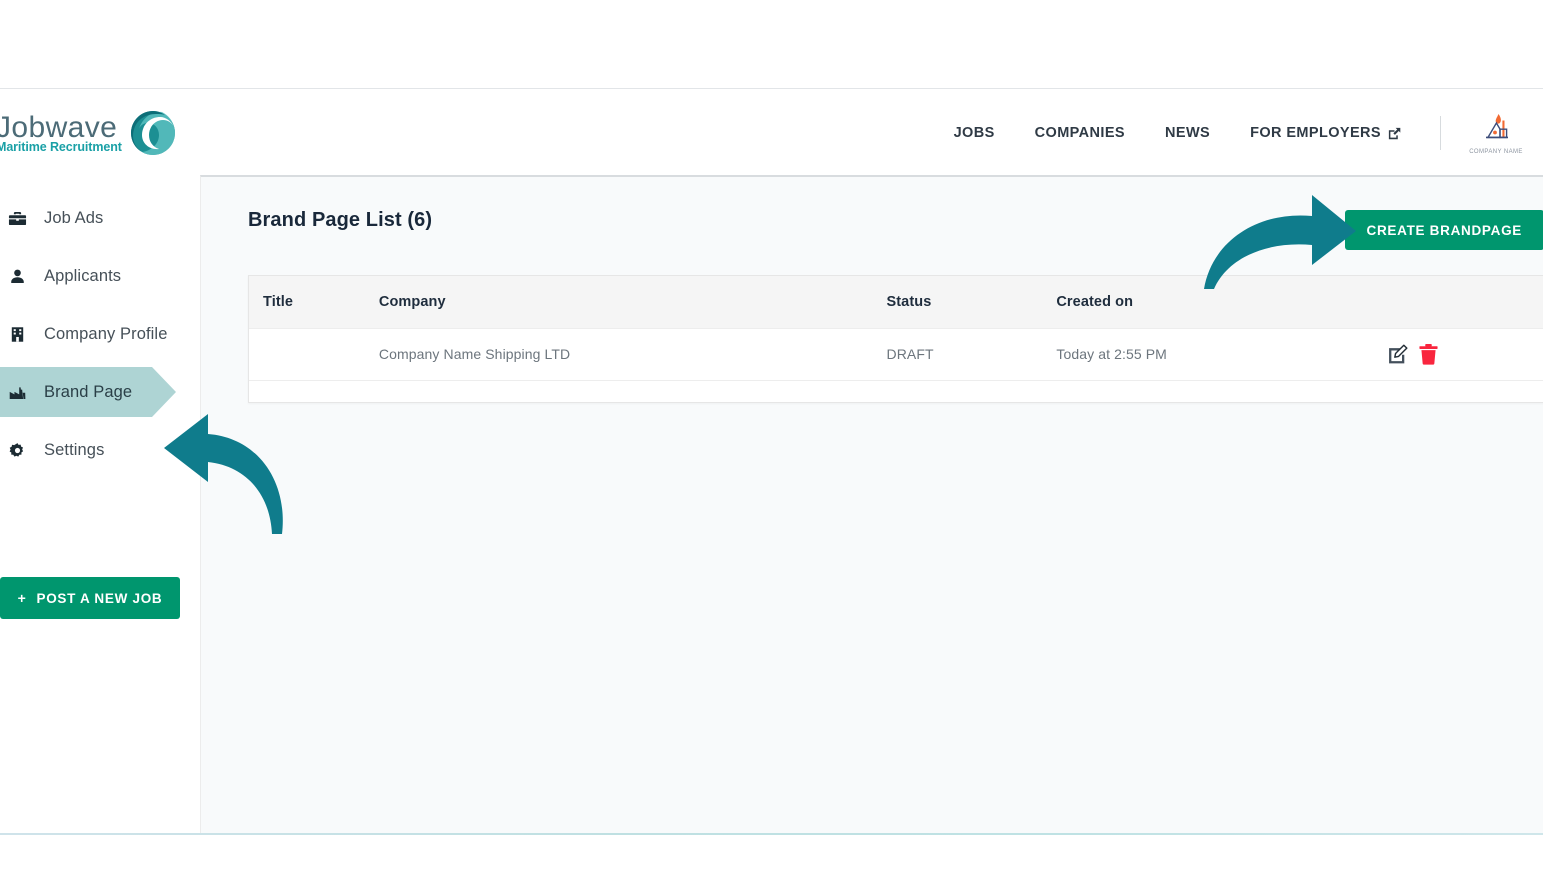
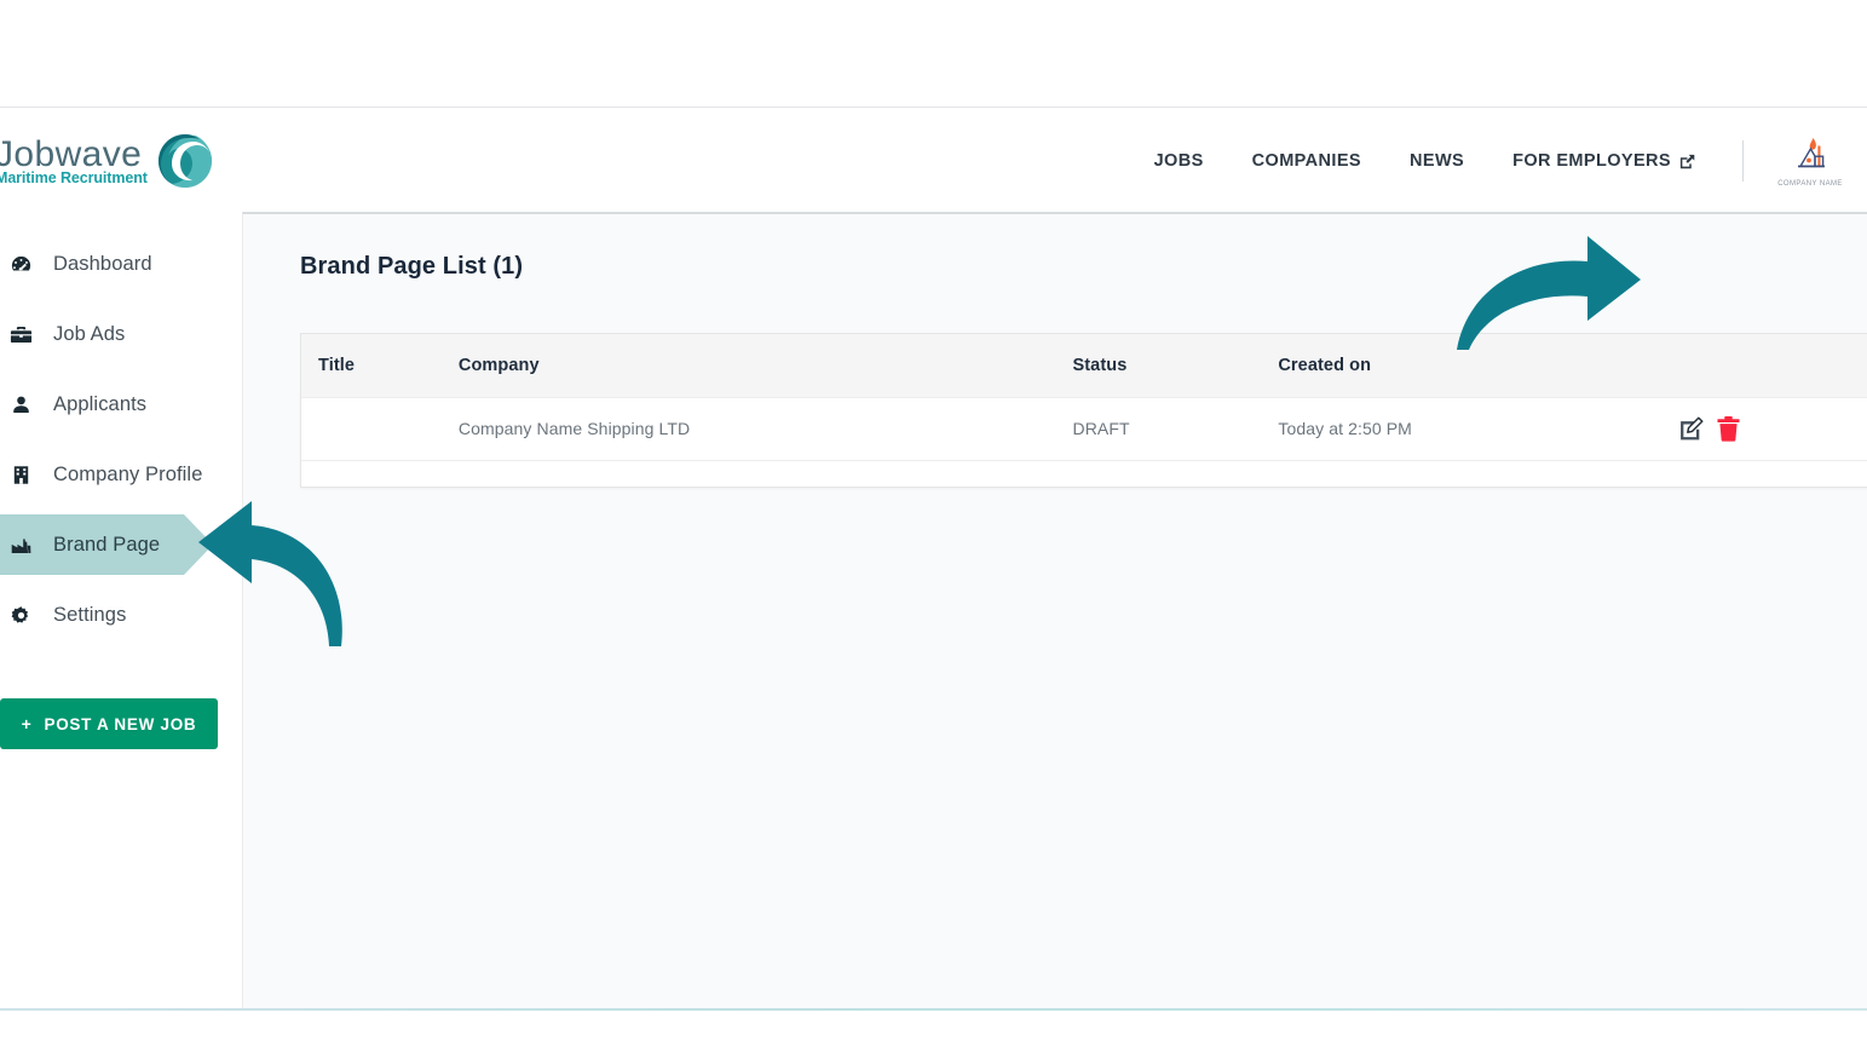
  Jobwave
  Maritime Recruitment
  JOBS
  COMPANIES
  NEWS
  FOR EMPLOYERS
+ Dashboard
  Job Ads
  Applicants
  Company Profile
  Brand Page
  Settings
  +
  POST A NEW JOB
- Brand Page List (6)
+ Brand Page List (1)
- CREATE BRANDPAGE
  Title	Company	Status	Created on
- 	Company Name Shipping LTD	DRAFT	Today at 2:55 PM
+ 	Company Name Shipping LTD	DRAFT	Today at 2:50 PM
